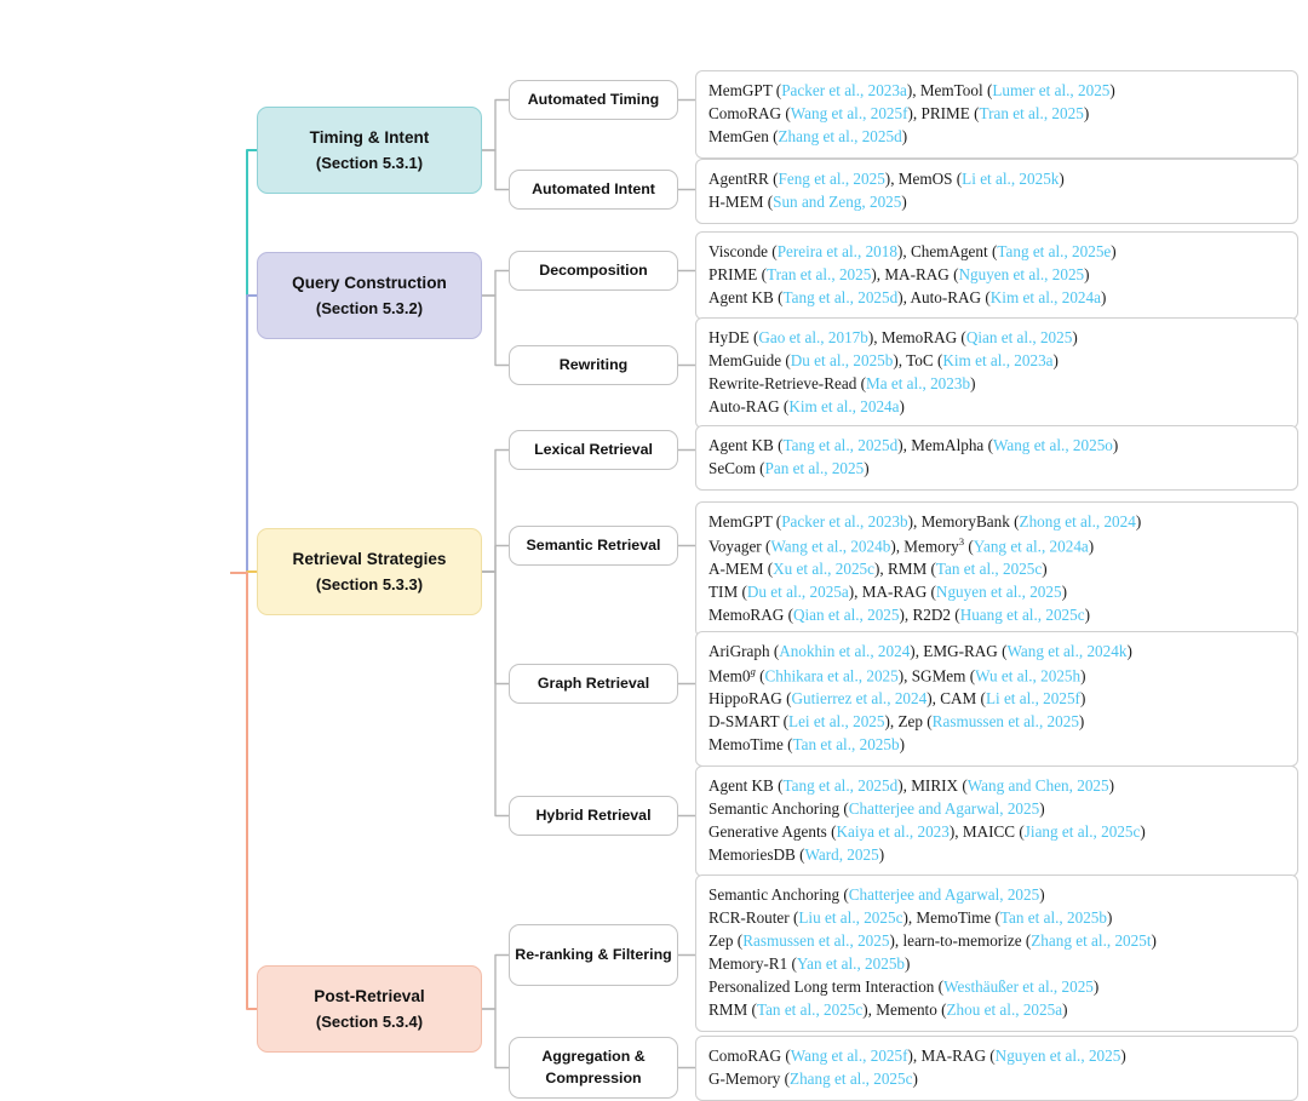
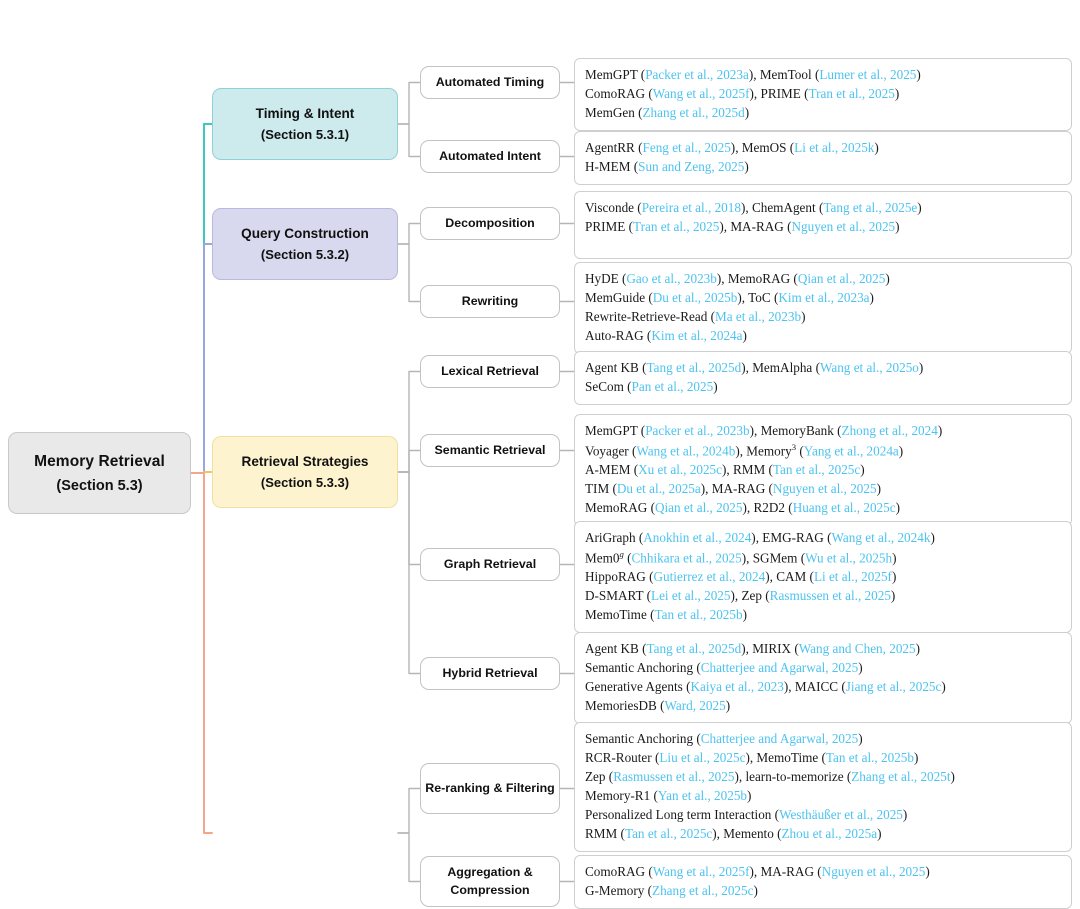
+ Memory Retrieval
+ (Section 5.3)
  Timing & Intent
  (Section 5.3.1)
  Query Construction
  (Section 5.3.2)
  Retrieval Strategies
  (Section 5.3.3)
- Post-Retrieval
- (Section 5.3.4)
  Automated Timing
  MemGPT (Packer et al., 2023a), MemTool (Lumer et al., 2025)
  ComoRAG (Wang et al., 2025f), PRIME (Tran et al., 2025)
  MemGen (Zhang et al., 2025d)
  Automated Intent
  AgentRR (Feng et al., 2025), MemOS (Li et al., 2025k)
  H-MEM (Sun and Zeng, 2025)
  Decomposition
  Visconde (Pereira et al., 2018), ChemAgent (Tang et al., 2025e)
  PRIME (Tran et al., 2025), MA-RAG (Nguyen et al., 2025)
- Agent KB (Tang et al., 2025d), Auto-RAG (Kim et al., 2024a)
  Rewriting
- HyDE (Gao et al., 2017b), MemoRAG (Qian et al., 2025)
+ HyDE (Gao et al., 2023b), MemoRAG (Qian et al., 2025)
  MemGuide (Du et al., 2025b), ToC (Kim et al., 2023a)
  Rewrite-Retrieve-Read (Ma et al., 2023b)
  Auto-RAG (Kim et al., 2024a)
  Lexical Retrieval
  Agent KB (Tang et al., 2025d), MemAlpha (Wang et al., 2025o)
  SeCom (Pan et al., 2025)
  Semantic Retrieval
  MemGPT (Packer et al., 2023b), MemoryBank (Zhong et al., 2024)
  Voyager (Wang et al., 2024b), Memory3 (Yang et al., 2024a)
  A-MEM (Xu et al., 2025c), RMM (Tan et al., 2025c)
  TIM (Du et al., 2025a), MA-RAG (Nguyen et al., 2025)
  MemoRAG (Qian et al., 2025), R2D2 (Huang et al., 2025c)
  Graph Retrieval
  AriGraph (Anokhin et al., 2024), EMG-RAG (Wang et al., 2024k)
  Mem0g (Chhikara et al., 2025), SGMem (Wu et al., 2025h)
  HippoRAG (Gutierrez et al., 2024), CAM (Li et al., 2025f)
  D-SMART (Lei et al., 2025), Zep (Rasmussen et al., 2025)
  MemoTime (Tan et al., 2025b)
  Hybrid Retrieval
  Agent KB (Tang et al., 2025d), MIRIX (Wang and Chen, 2025)
  Semantic Anchoring (Chatterjee and Agarwal, 2025)
  Generative Agents (Kaiya et al., 2023), MAICC (Jiang et al., 2025c)
  MemoriesDB (Ward, 2025)
  Re-ranking & Filtering
  Semantic Anchoring (Chatterjee and Agarwal, 2025)
  RCR-Router (Liu et al., 2025c), MemoTime (Tan et al., 2025b)
  Zep (Rasmussen et al., 2025), learn-to-memorize (Zhang et al., 2025t)
  Memory-R1 (Yan et al., 2025b)
  Personalized Long term Interaction (Westhäußer et al., 2025)
  RMM (Tan et al., 2025c), Memento (Zhou et al., 2025a)
  Aggregation & Compression
  ComoRAG (Wang et al., 2025f), MA-RAG (Nguyen et al., 2025)
  G-Memory (Zhang et al., 2025c)
